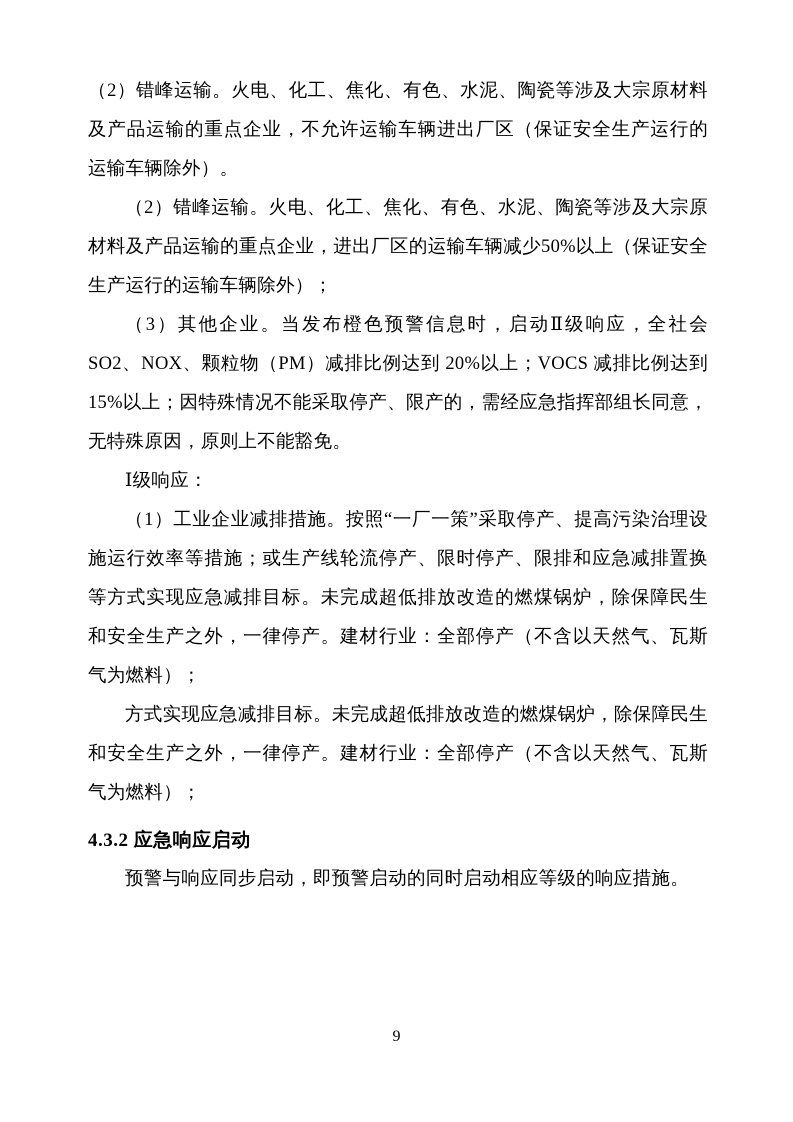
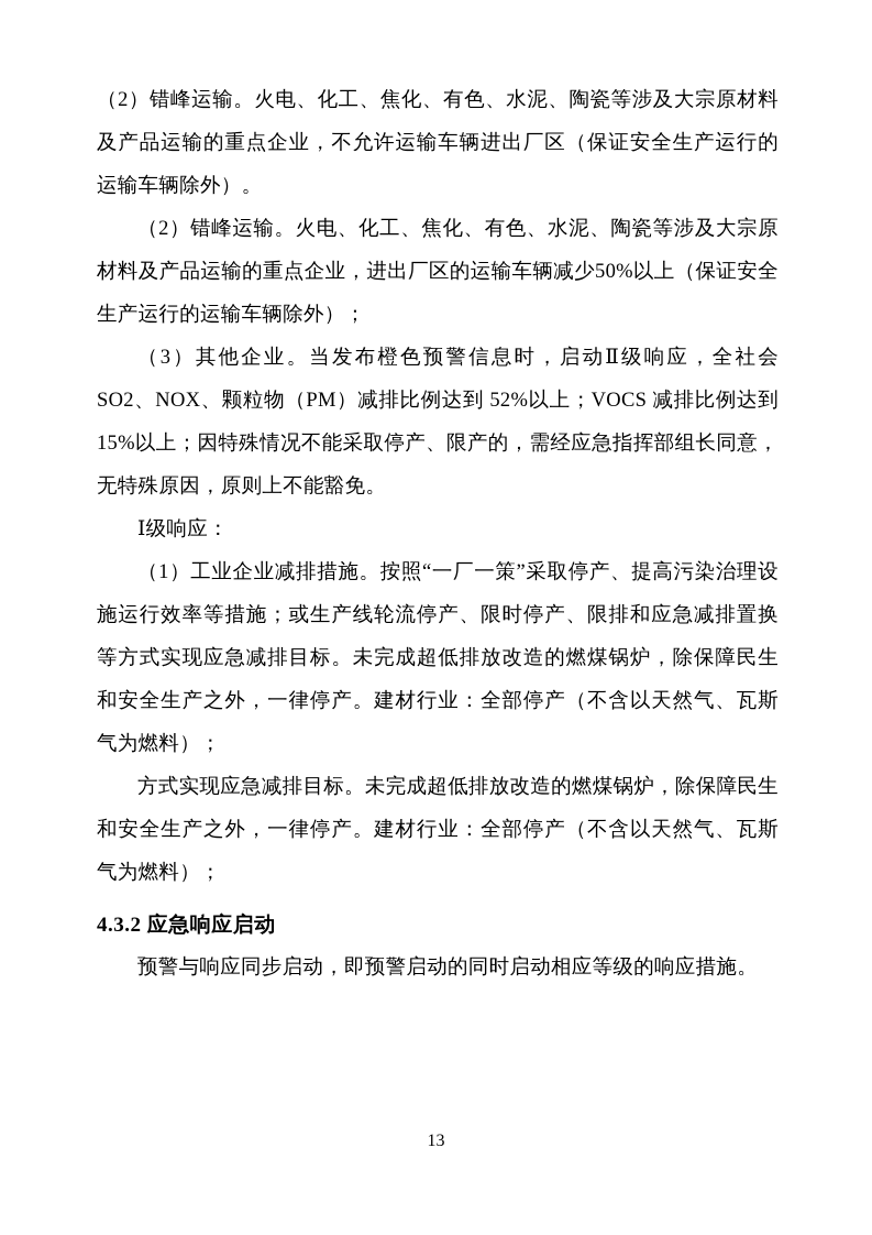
  （2）错峰运输。火电、化工、焦化、有色、水泥、陶瓷等涉及大宗原材料及产品运输的重点企业，不允许运输车辆进出厂区（保证安全生产运行的运输车辆除外）。
  （2）错峰运输。火电、化工、焦化、有色、水泥、陶瓷等涉及大宗原材料及产品运输的重点企业，进出厂区的运输车辆减少50%以上（保证安全生产运行的运输车辆除外）；
- （3）其他企业。当发布橙色预警信息时，启动Ⅱ级响应，全社会 SO2、NOX、颗粒物（PM）减排比例达到 20%以上；VOCS 减排比例达到 15%以上；因特殊情况不能采取停产、限产的，需经应急指挥部组长同意，无特殊原因，原则上不能豁免。
+ （3）其他企业。当发布橙色预警信息时，启动Ⅱ级响应，全社会 SO2、NOX、颗粒物（PM）减排比例达到 52%以上；VOCS 减排比例达到 15%以上；因特殊情况不能采取停产、限产的，需经应急指挥部组长同意，无特殊原因，原则上不能豁免。
  Ⅰ级响应：
  （1）工业企业减排措施。按照“一厂一策”采取停产、提高污染治理设施运行效率等措施；或生产线轮流停产、限时停产、限排和应急减排置换等方式实现应急减排目标。未完成超低排放改造的燃煤锅炉，除保障民生和安全生产之外，一律停产。建材行业：全部停产（不含以天然气、瓦斯气为燃料）；
  方式实现应急减排目标。未完成超低排放改造的燃煤锅炉，除保障民生和安全生产之外，一律停产。建材行业：全部停产（不含以天然气、瓦斯气为燃料）；
  4.3.2 应急响应启动
  预警与响应同步启动，即预警启动的同时启动相应等级的响应措施。
- 9
+ 13
